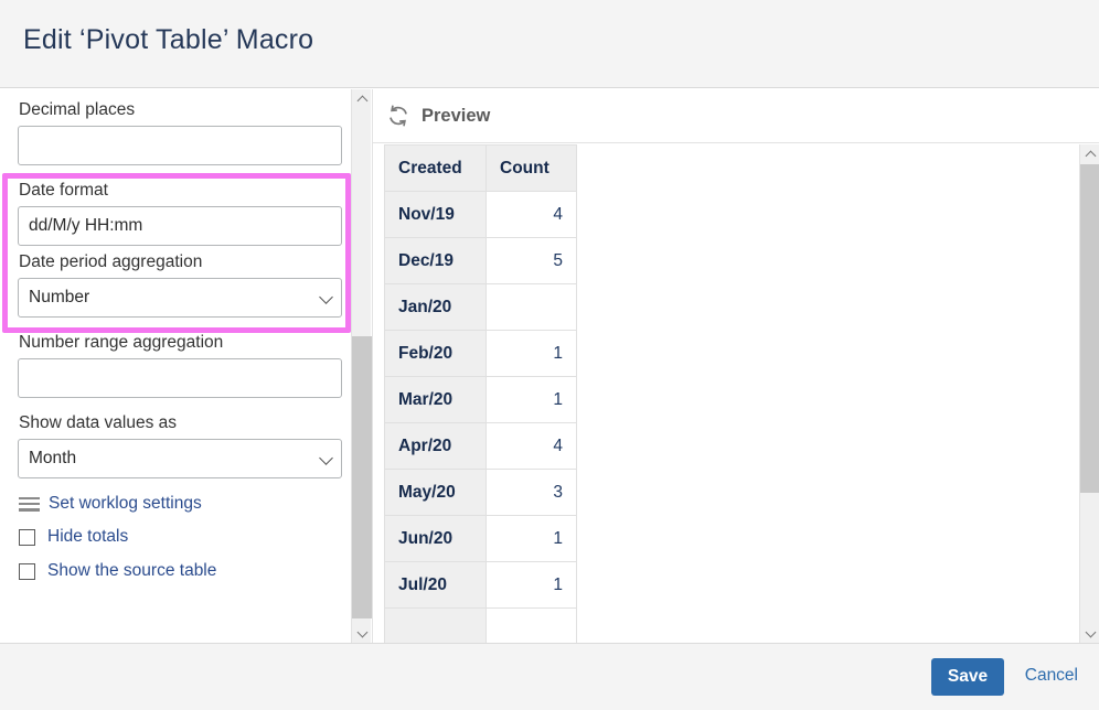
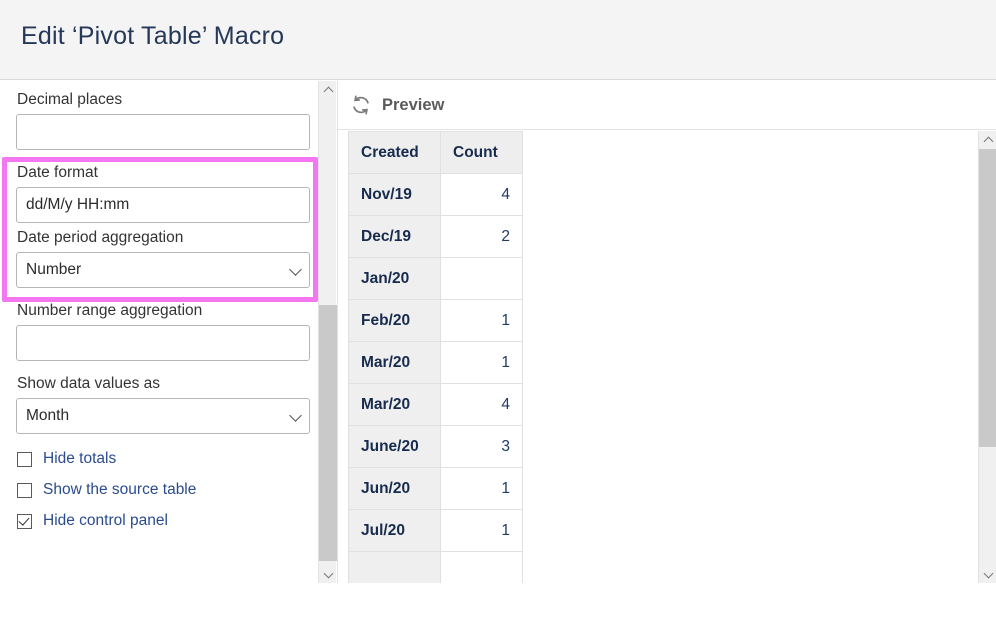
  Edit ‘Pivot Table’ Macro
  Decimal places
  Date format
  dd/M/y HH:mm
  Date period aggregation
  Number
  Number range aggregation
  Show data values as
  Month
- Set worklog settings
  Hide totals
  Show the source table
+ Hide control panel
  Preview
  Created	Count
  Nov/19	4
- Dec/19	5
+ Dec/19	2
  Jan/20
  Feb/20	1
  Mar/20	1
- Apr/20	4
+ Mar/20	4
- May/20	3
+ June/20	3
  Jun/20	1
  Jul/20	1
- Save
- Cancel
